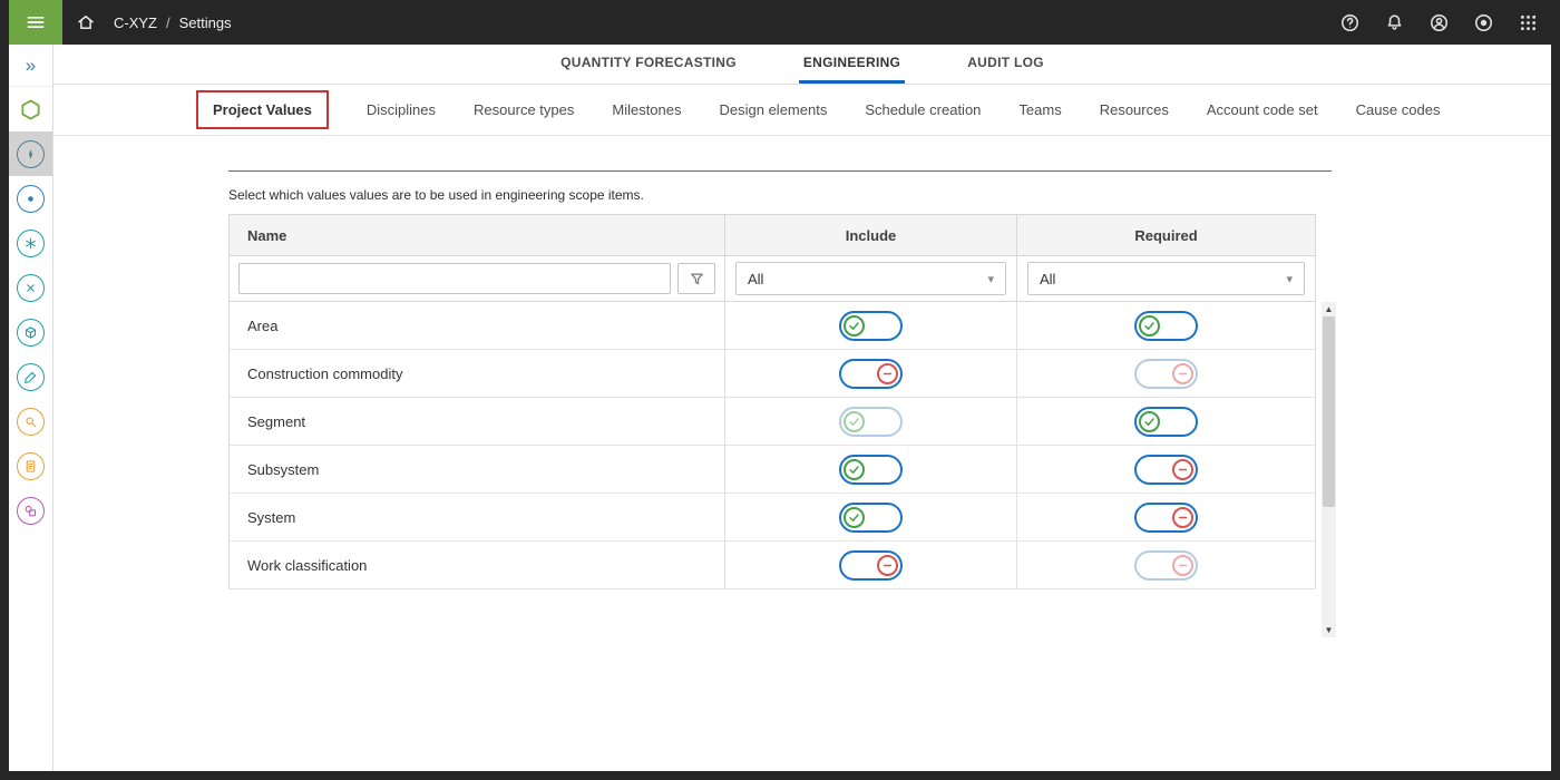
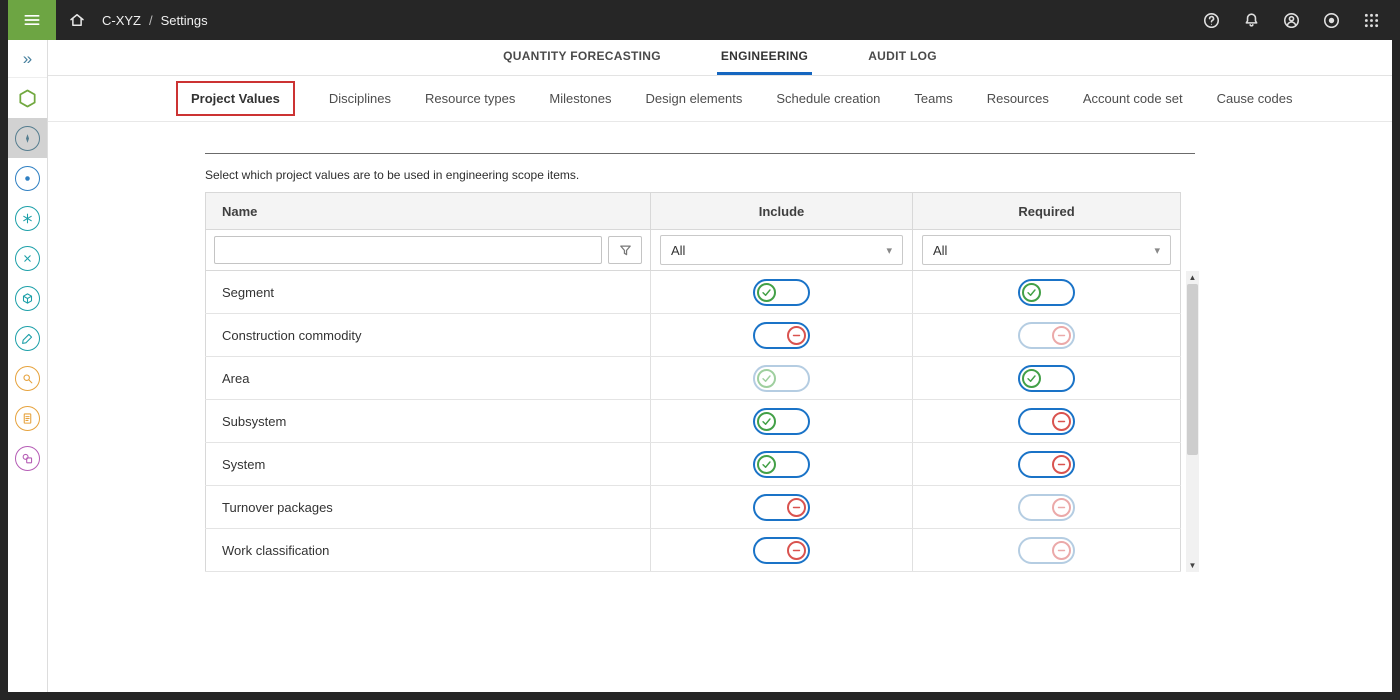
  C-XYZ
  /
  Settings
  »
  QUANTITY FORECASTING
  ENGINEERING
  AUDIT LOG
  Project Values
  Disciplines
  Resource types
  Milestones
  Design elements
  Schedule creation
  Teams
  Resources
  Account code set
  Cause codes
- Select which values values are to be used in engineering scope items.
+ Select which project values are to be used in engineering scope items.
  Name	Include	Required
  	All ▾	All ▾
- Area
+ Segment
  Construction commodity
- Segment
+ Area
  Subsystem
  System
+ Turnover packages
  Work classification
  ▲
  ▼
